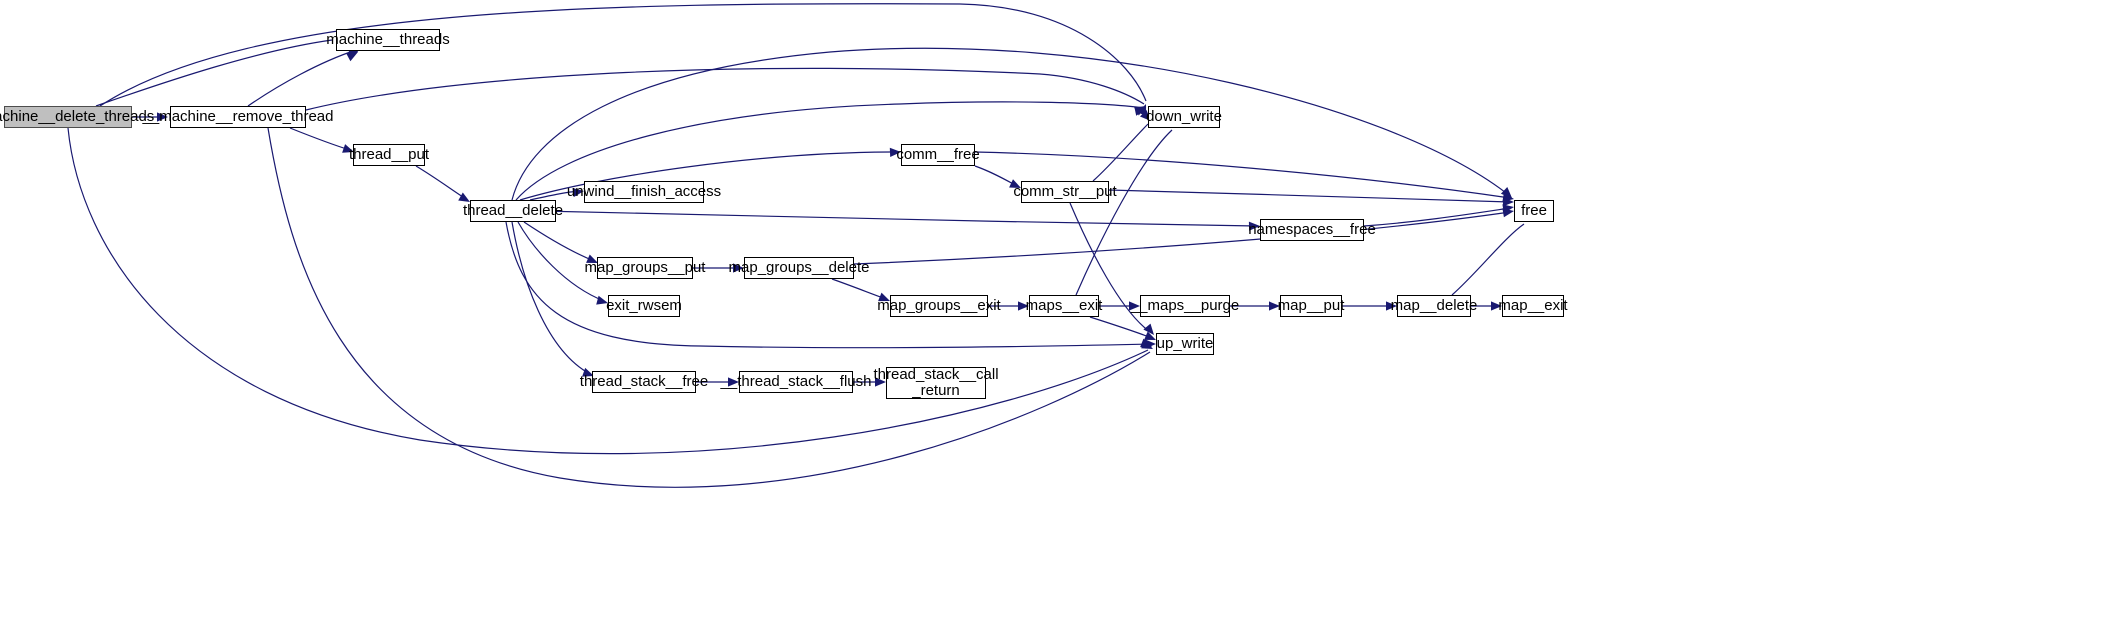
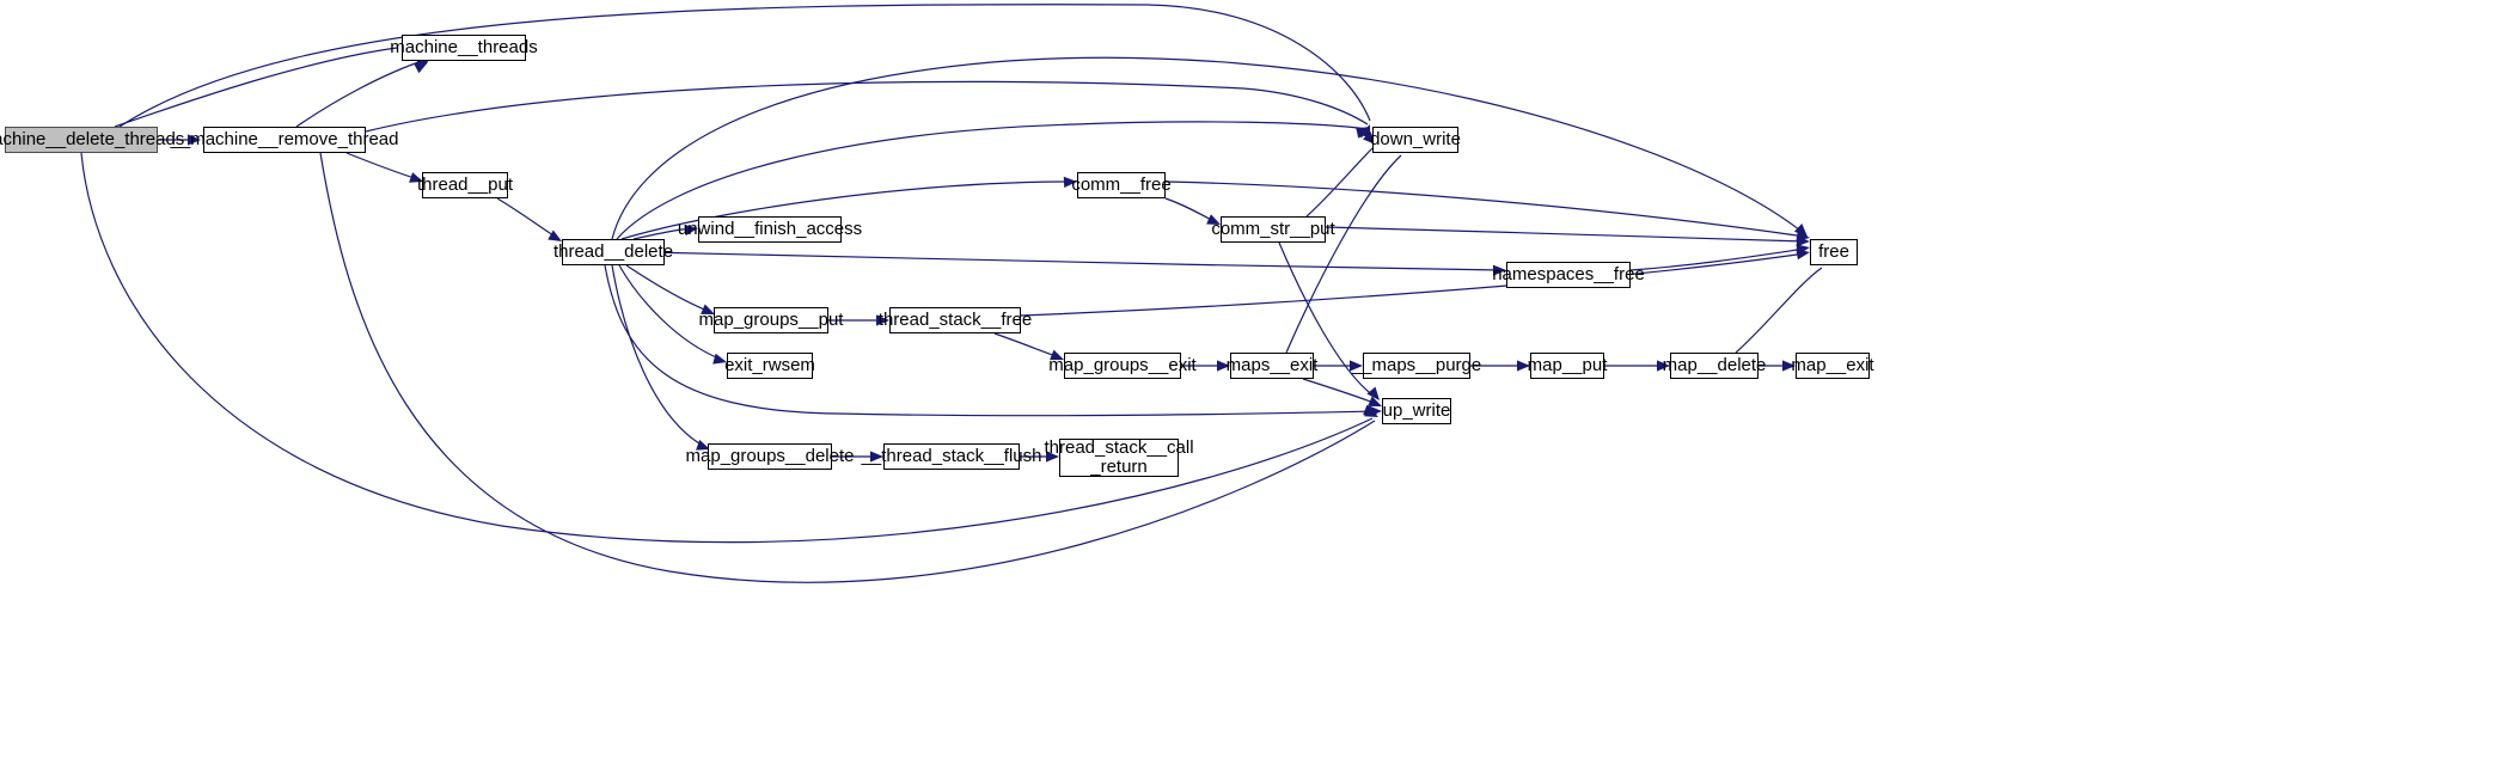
  chine__delete_threads
  __machine__remove_thread
  machine__threads
  thread__put
  thread__delete
  unwind__finish_access
  map_groups__put
  exit_rwsem
- thread_stack__free
+ map_groups__delete
  __thread_stack__flush
  thread_stack__call
  _return
- map_groups__delete
+ thread_stack__free
  map_groups__exit
  maps__exit
  __maps__purge
  map__put
  map__delete
  map__exit
  comm__free
  comm_str__put
  namespaces__free
  down_write
  up_write
  free
